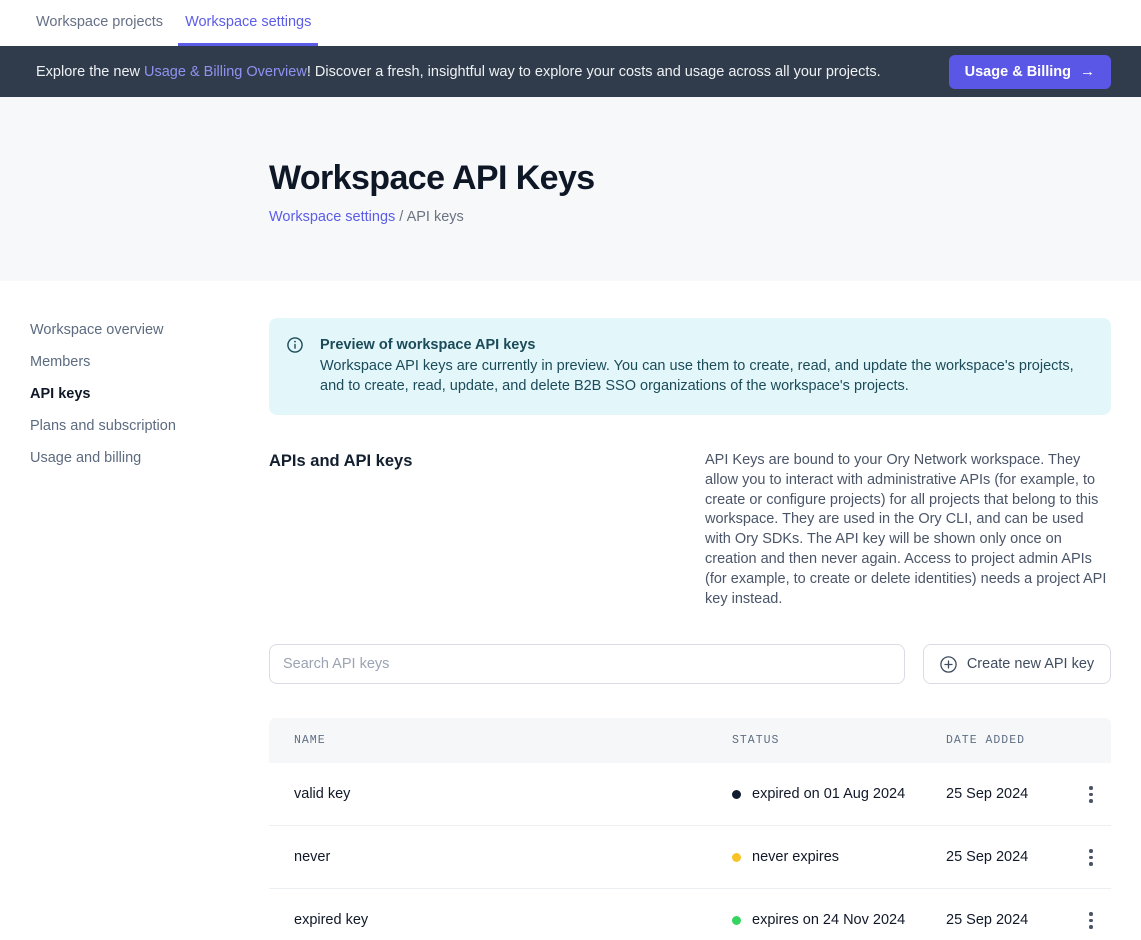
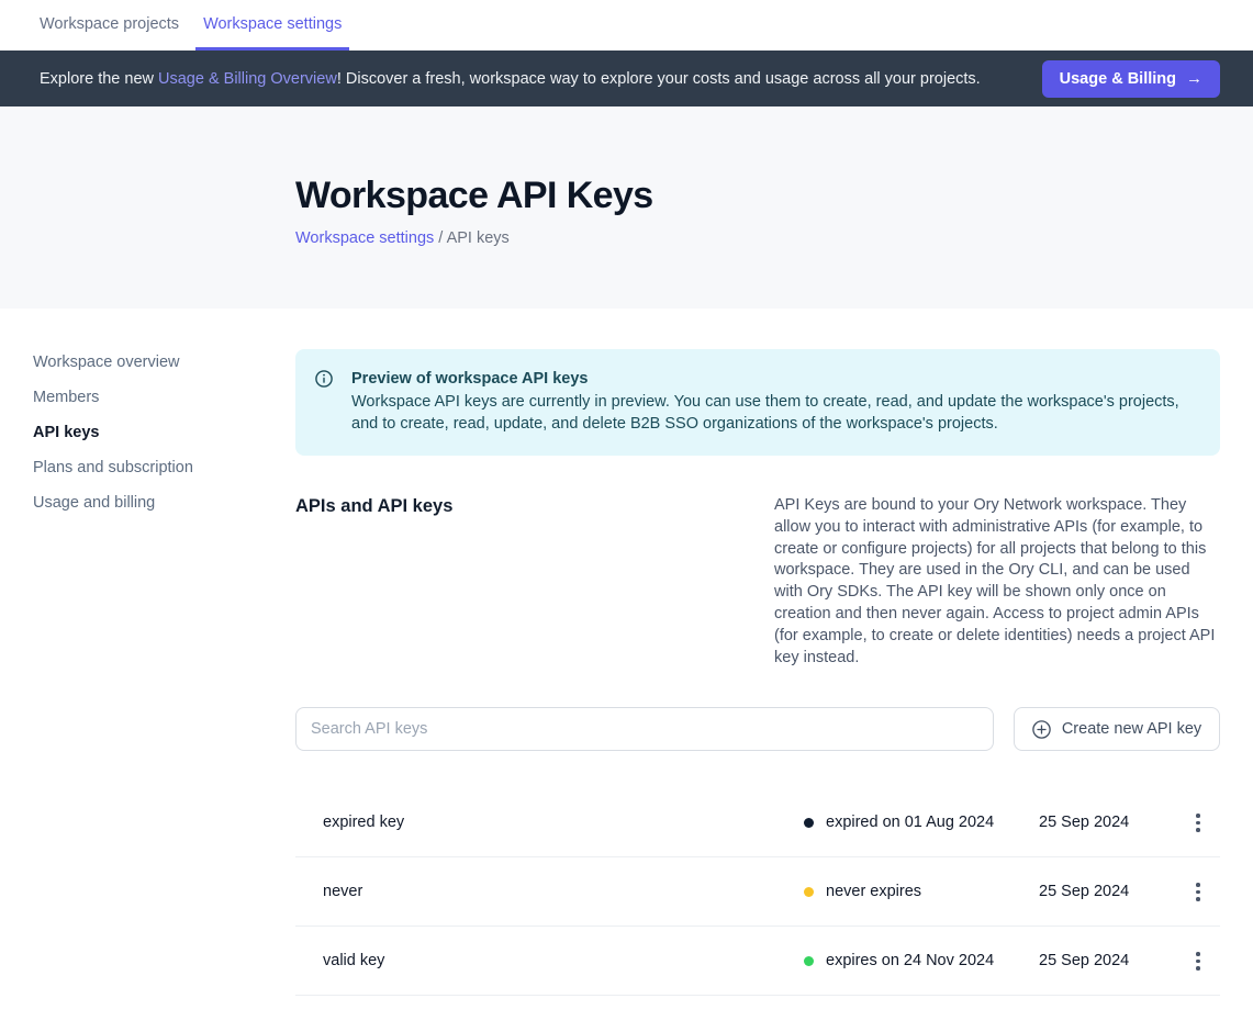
  Workspace projects
  Workspace settings
- Explore the new Usage & Billing Overview! Discover a fresh, insightful way to explore your costs and usage across all your projects.
+ Explore the new Usage & Billing Overview! Discover a fresh, workspace way to explore your costs and usage across all your projects.
  Usage & Billing
  →
  Workspace API Keys
  Workspace settings / API keys
  Workspace overview
  Members
  API keys
  Plans and subscription
  Usage and billing
  Preview of workspace API keys
  Workspace API keys are currently in preview. You can use them to create, read, and update the workspace's projects, and to create, read, update, and delete B2B SSO organizations of the workspace's projects.
  APIs and API keys
  API Keys are bound to your Ory Network workspace. They allow you to interact with administrative APIs (for example, to create or configure projects) for all projects that belong to this workspace. They are used in the Ory CLI, and can be used with Ory SDKs. The API key will be shown only once on creation and then never again. Access to project admin APIs (for example, to create or delete identities) needs a project API key instead.
  Search API keys
  Create new API key
- NAME
- STATUS
- DATE ADDED
- valid key
+ expired key
  expired on 01 Aug 2024
  25 Sep 2024
  never
  never expires
  25 Sep 2024
- expired key
+ valid key
  expires on 24 Nov 2024
  25 Sep 2024
